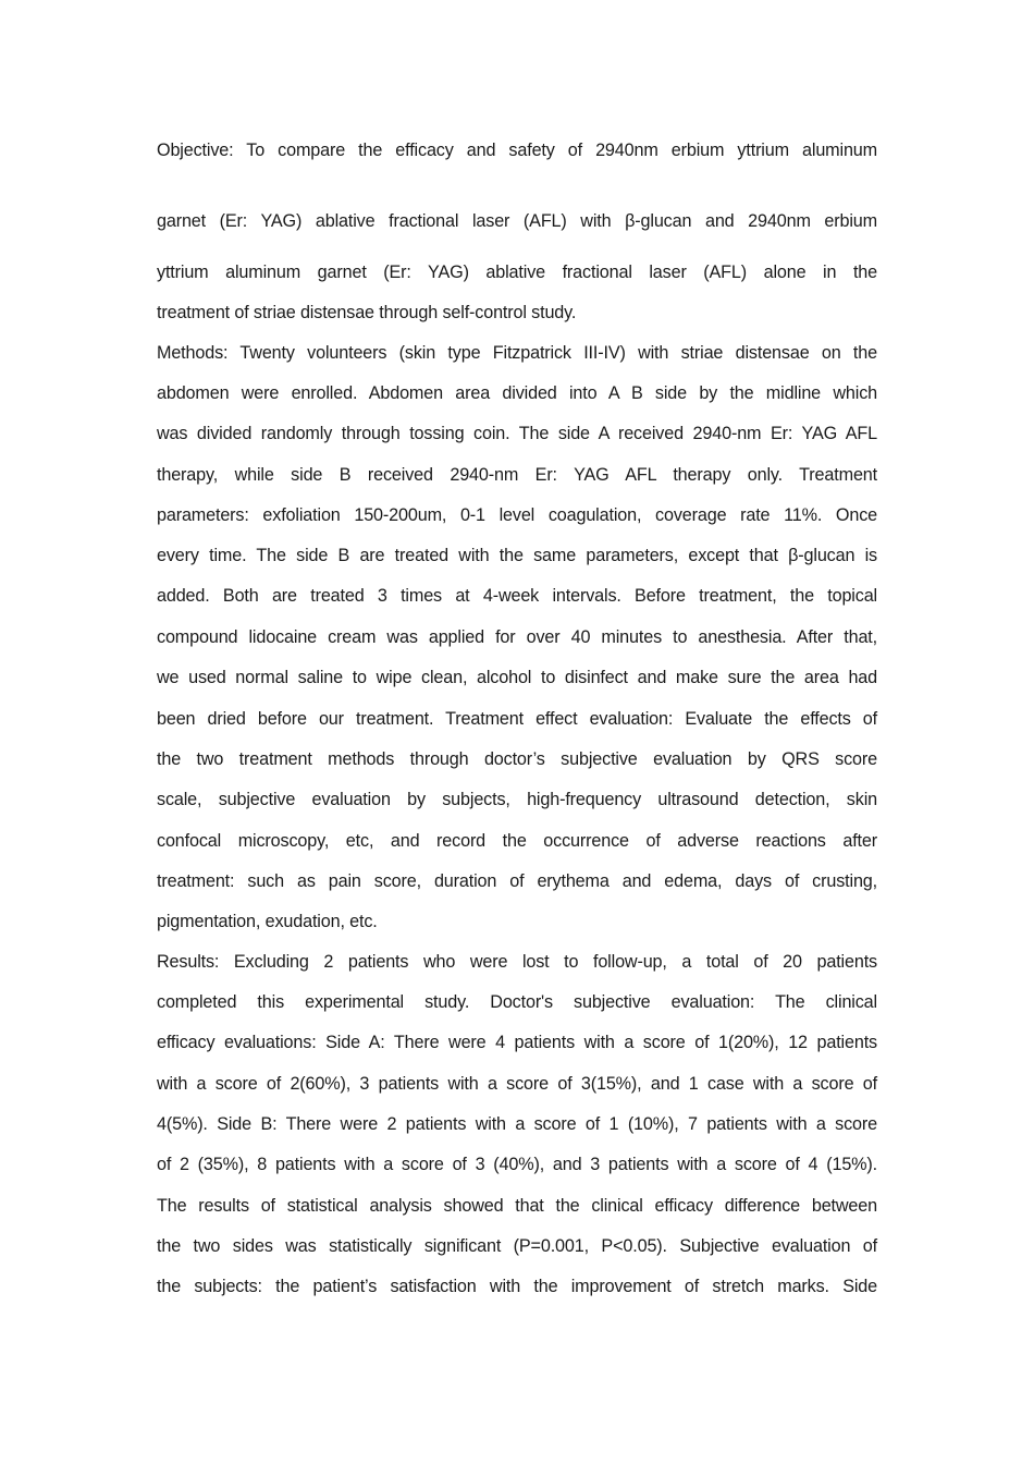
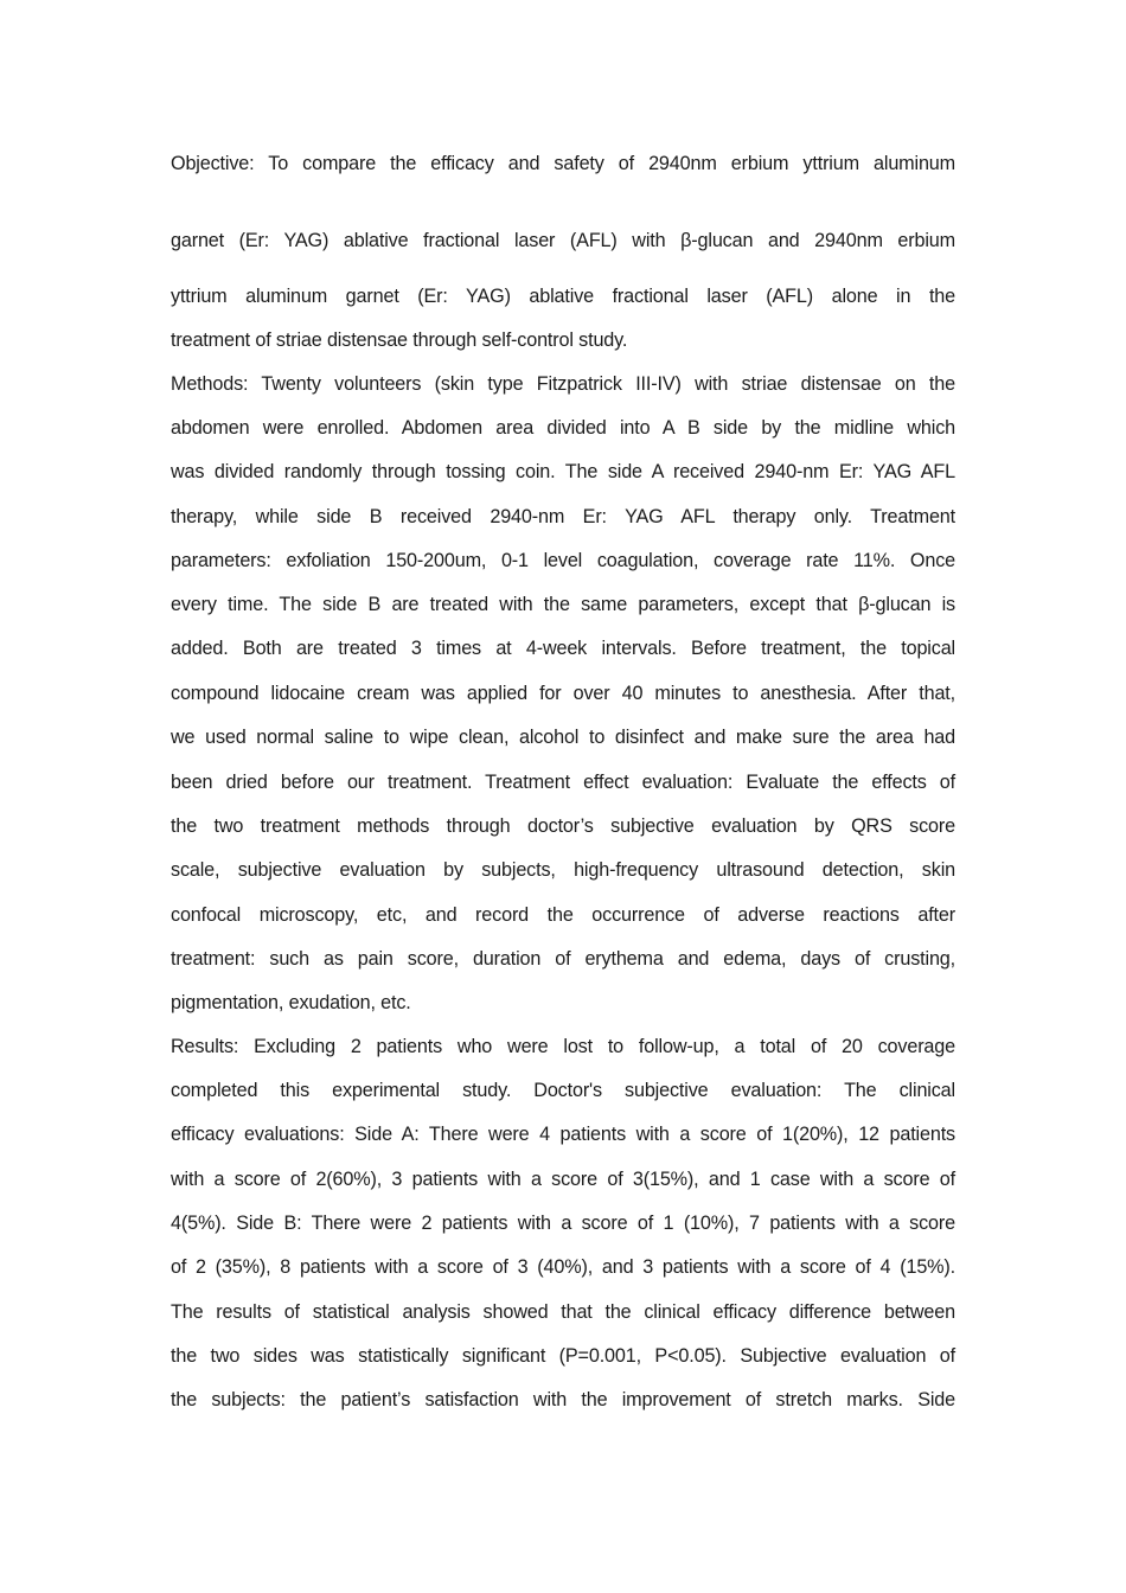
  Objective: To compare the efficacy and safety of 2940nm erbium yttrium aluminum
  garnet (Er: YAG) ablative fractional laser (AFL) with β-glucan and 2940nm erbium
  yttrium aluminum garnet (Er: YAG) ablative fractional laser (AFL) alone in the
  treatment of striae distensae through self-control study.
  Methods: Twenty volunteers (skin type Fitzpatrick III-IV) with striae distensae on the
  abdomen were enrolled. Abdomen area divided into A B side by the midline which
  was divided randomly through tossing coin. The side A received 2940-nm Er: YAG AFL
  therapy, while side B received 2940-nm Er: YAG AFL therapy only. Treatment
  parameters: exfoliation 150-200um, 0-1 level coagulation, coverage rate 11%. Once
  every time. The side B are treated with the same parameters, except that β-glucan is
  added. Both are treated 3 times at 4-week intervals. Before treatment, the topical
  compound lidocaine cream was applied for over 40 minutes to anesthesia. After that,
  we used normal saline to wipe clean, alcohol to disinfect and make sure the area had
  been dried before our treatment. Treatment effect evaluation: Evaluate the effects of
  the two treatment methods through doctor’s subjective evaluation by QRS score
  scale, subjective evaluation by subjects, high-frequency ultrasound detection, skin
  confocal microscopy, etc, and record the occurrence of adverse reactions after
  treatment: such as pain score, duration of erythema and edema, days of crusting,
  pigmentation, exudation, etc.
- Results: Excluding 2 patients who were lost to follow-up, a total of 20 patients
+ Results: Excluding 2 patients who were lost to follow-up, a total of 20 coverage
  completed this experimental study. Doctor's subjective evaluation: The clinical
  efficacy evaluations: Side A: There were 4 patients with a score of 1(20%), 12 patients
  with a score of 2(60%), 3 patients with a score of 3(15%), and 1 case with a score of
  4(5%). Side B: There were 2 patients with a score of 1 (10%), 7 patients with a score
  of 2 (35%), 8 patients with a score of 3 (40%), and 3 patients with a score of 4 (15%).
  The results of statistical analysis showed that the clinical efficacy difference between
  the two sides was statistically significant (P=0.001, P<0.05). Subjective evaluation of
  the subjects: the patient’s satisfaction with the improvement of stretch marks. Side
